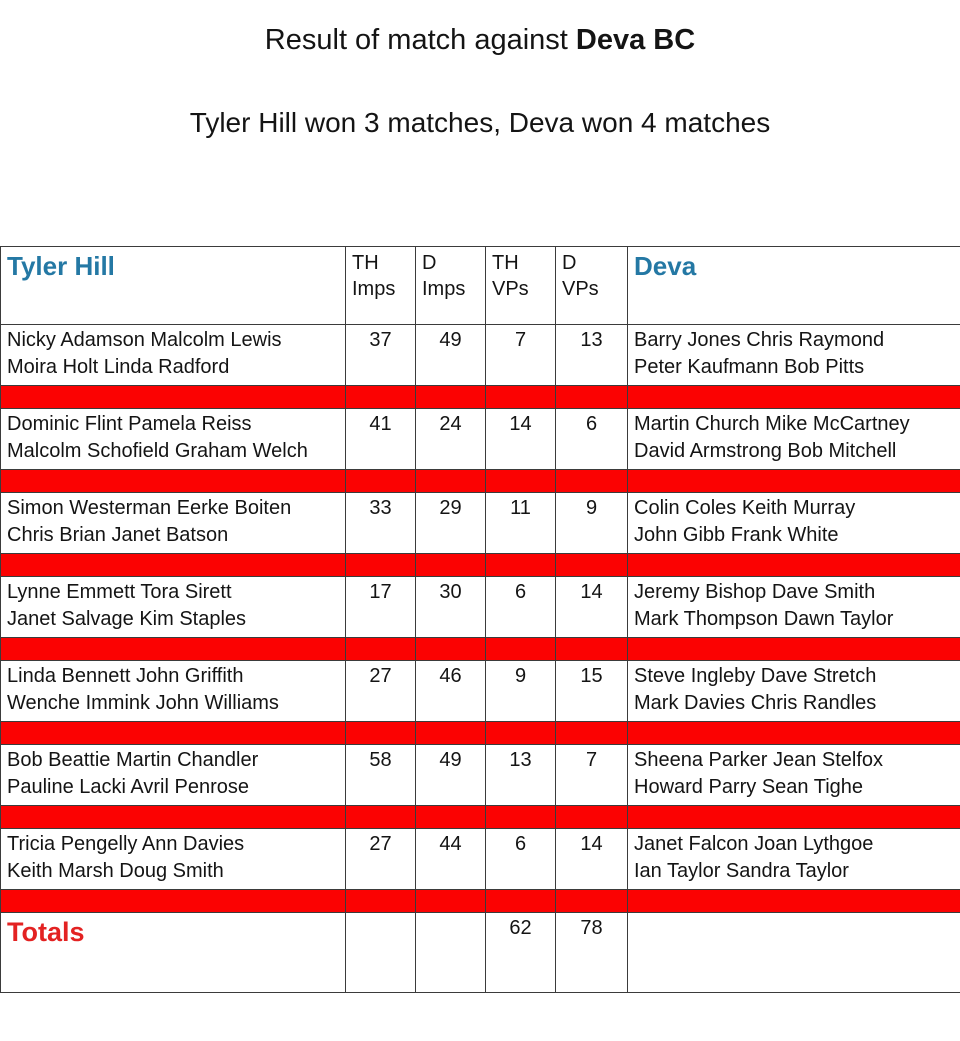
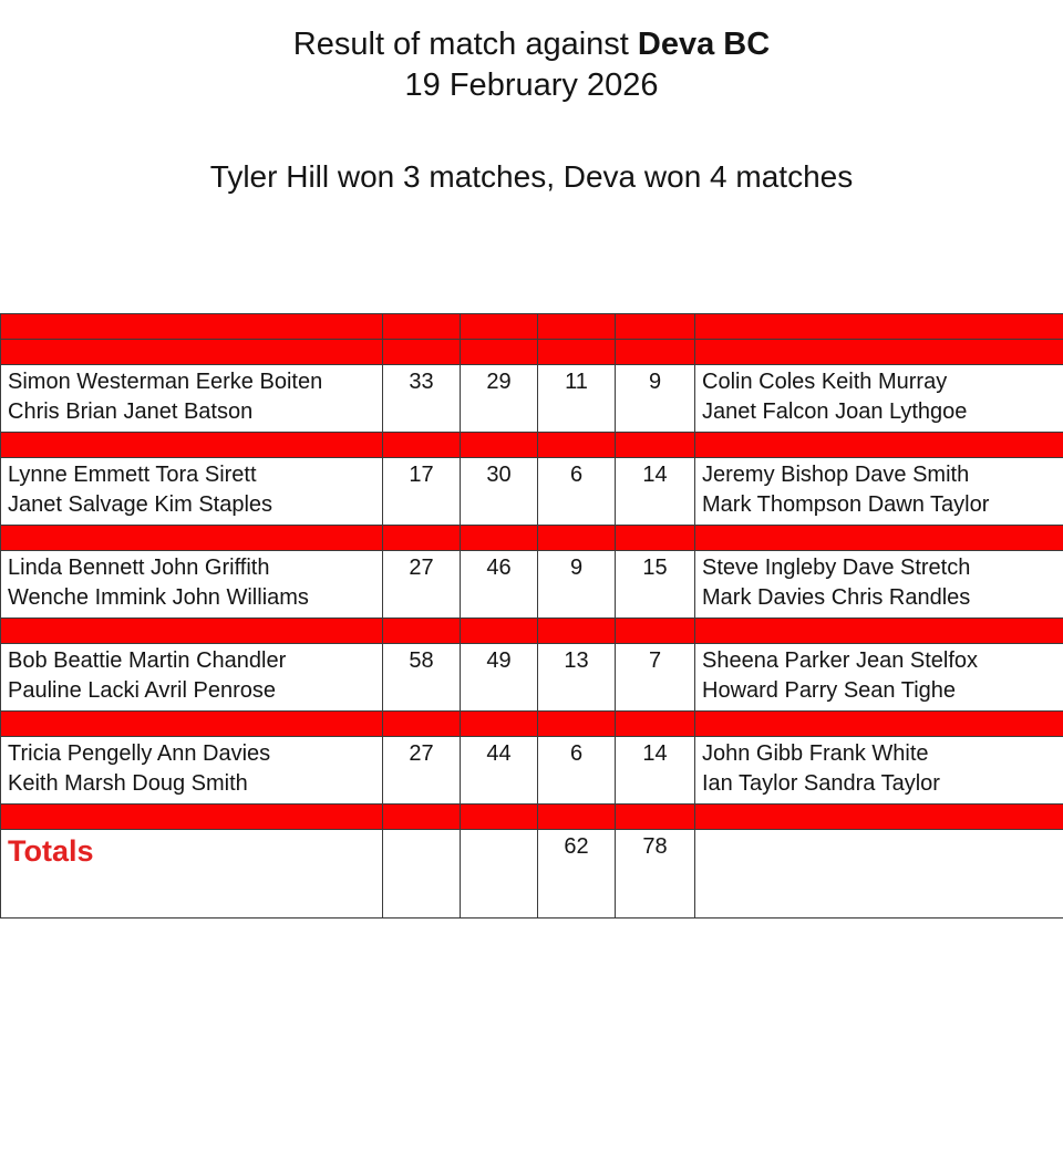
  Result of match against Deva BC
+ 19 February 2026
  Tyler Hill won 3 matches, Deva won 4 matches
- Tyler Hill	TH Imps	D Imps	TH VPs	D VPs	Deva
- Nicky Adamson Malcolm Lewis Moira Holt Linda Radford	37	49	7	13	Barry Jones Chris Raymond Peter Kaufmann Bob Pitts
- Dominic Flint Pamela Reiss Malcolm Schofield Graham Welch	41	24	14	6	Martin Church Mike McCartney David Armstrong Bob Mitchell
- Simon Westerman Eerke Boiten Chris Brian Janet Batson	33	29	11	9	Colin Coles Keith Murray John Gibb Frank White
+ Simon Westerman Eerke Boiten Chris Brian Janet Batson	33	29	11	9	Colin Coles Keith Murray Janet Falcon Joan Lythgoe
  Lynne Emmett Tora Sirett Janet Salvage Kim Staples	17	30	6	14	Jeremy Bishop Dave Smith Mark Thompson Dawn Taylor
  Linda Bennett John Griffith Wenche Immink John Williams	27	46	9	15	Steve Ingleby Dave Stretch Mark Davies Chris Randles
  Bob Beattie Martin Chandler Pauline Lacki Avril Penrose	58	49	13	7	Sheena Parker Jean Stelfox Howard Parry Sean Tighe
- Tricia Pengelly Ann Davies Keith Marsh Doug Smith	27	44	6	14	Janet Falcon Joan Lythgoe Ian Taylor Sandra Taylor
+ Tricia Pengelly Ann Davies Keith Marsh Doug Smith	27	44	6	14	John Gibb Frank White Ian Taylor Sandra Taylor
  Totals			62	78
